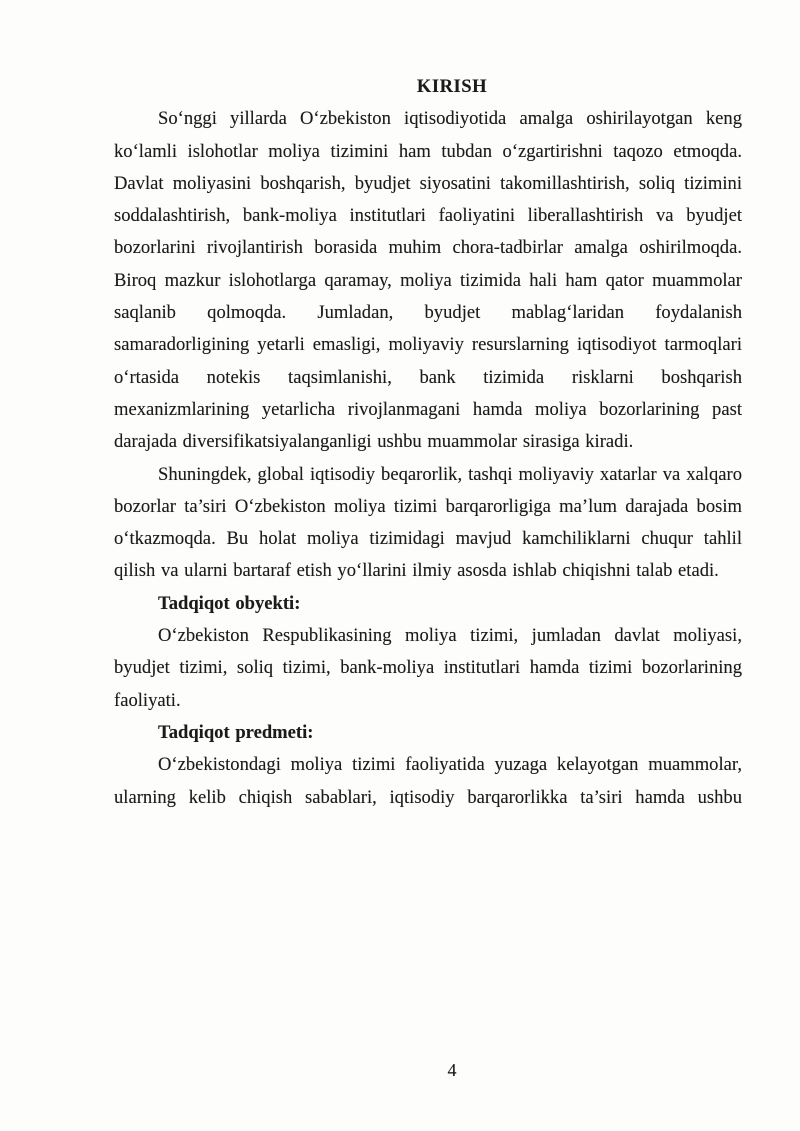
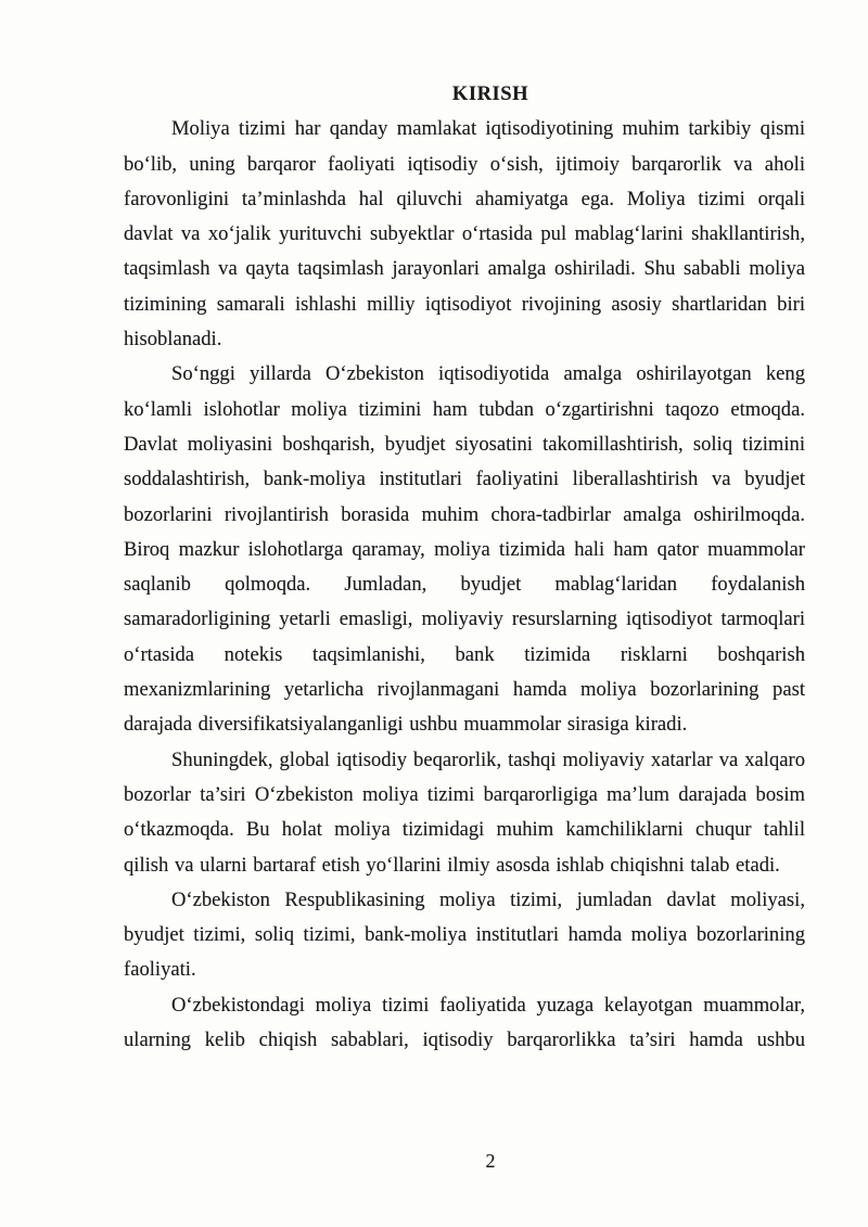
  KIRISH
+ Moliya tizimi har qanday mamlakat iqtisodiyotining muhim tarkibiy qismi boʻlib, uning barqaror faoliyati iqtisodiy oʻsish, ijtimoiy barqarorlik va aholi farovonligini ta’minlashda hal qiluvchi ahamiyatga ega. Moliya tizimi orqali davlat va xoʻjalik yurituvchi subyektlar oʻrtasida pul mablagʻlarini shakllantirish, taqsimlash va qayta taqsimlash jarayonlari amalga oshiriladi. Shu sababli moliya tizimining samarali ishlashi milliy iqtisodiyot rivojining asosiy shartlaridan biri hisoblanadi.
  Soʻnggi yillarda Oʻzbekiston iqtisodiyotida amalga oshirilayotgan keng koʻlamli islohotlar moliya tizimini ham tubdan oʻzgartirishni taqozo etmoqda. Davlat moliyasini boshqarish, byudjet siyosatini takomillashtirish, soliq tizimini soddalashtirish, bank-moliya institutlari faoliyatini liberallashtirish va byudjet bozorlarini rivojlantirish borasida muhim chora-tadbirlar amalga oshirilmoqda. Biroq mazkur islohotlarga qaramay, moliya tizimida hali ham qator muammolar saqlanib qolmoqda. Jumladan, byudjet mablagʻlaridan foydalanish samaradorligining yetarli emasligi, moliyaviy resurslarning iqtisodiyot tarmoqlari oʻrtasida notekis taqsimlanishi, bank tizimida risklarni boshqarish mexanizmlarining yetarlicha rivojlanmagani hamda moliya bozorlarining past darajada diversifikatsiyalanganligi ushbu muammolar sirasiga kiradi.
- Shuningdek, global iqtisodiy beqarorlik, tashqi moliyaviy xatarlar va xalqaro bozorlar ta’siri Oʻzbekiston moliya tizimi barqarorligiga ma’lum darajada bosim oʻtkazmoqda. Bu holat moliya tizimidagi mavjud kamchiliklarni chuqur tahlil qilish va ularni bartaraf etish yoʻllarini ilmiy asosda ishlab chiqishni talab etadi.
+ Shuningdek, global iqtisodiy beqarorlik, tashqi moliyaviy xatarlar va xalqaro bozorlar ta’siri Oʻzbekiston moliya tizimi barqarorligiga ma’lum darajada bosim oʻtkazmoqda. Bu holat moliya tizimidagi muhim kamchiliklarni chuqur tahlil qilish va ularni bartaraf etish yoʻllarini ilmiy asosda ishlab chiqishni talab etadi.
- Tadqiqot obyekti:
- Oʻzbekiston Respublikasining moliya tizimi, jumladan davlat moliyasi, byudjet tizimi, soliq tizimi, bank-moliya institutlari hamda tizimi bozorlarining faoliyati.
+ Oʻzbekiston Respublikasining moliya tizimi, jumladan davlat moliyasi, byudjet tizimi, soliq tizimi, bank-moliya institutlari hamda moliya bozorlarining faoliyati.
- Tadqiqot predmeti:
  Oʻzbekistondagi moliya tizimi faoliyatida yuzaga kelayotgan muammolar, ularning kelib chiqish sabablari, iqtisodiy barqarorlikka ta’siri hamda ushbu
- 4
+ 2
